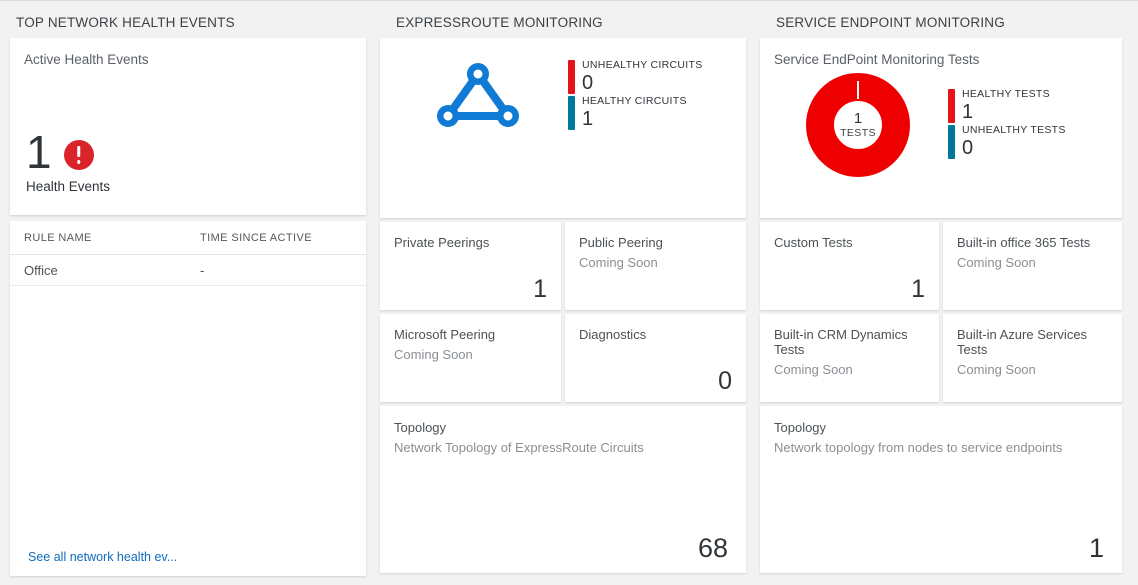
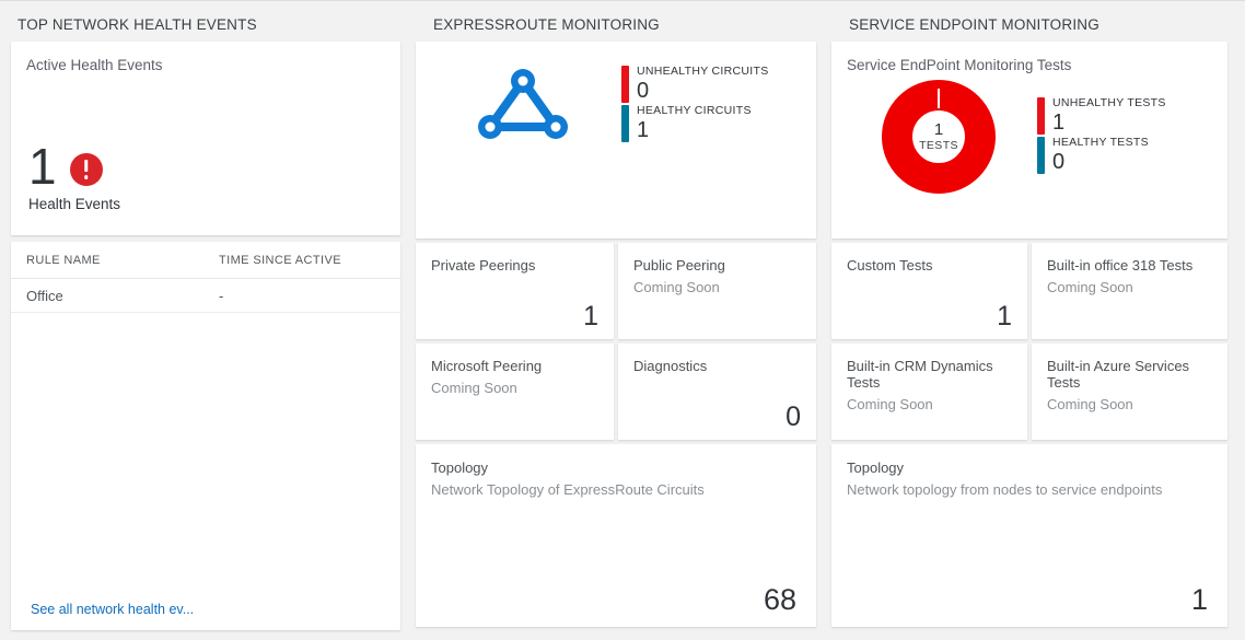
  TOP NETWORK HEALTH EVENTS
  Active Health Events
  1
  Health Events
  RULE NAME
  TIME SINCE ACTIVE
  Office
  -
  See all network health ev...
  EXPRESSROUTE MONITORING
  UNHEALTHY CIRCUITS
  0
  HEALTHY CIRCUITS
  1
  Private Peerings
  1
  Public Peering
  Coming Soon
  Microsoft Peering
  Coming Soon
  Diagnostics
  0
  Topology
  Network Topology of ExpressRoute Circuits
  68
  SERVICE ENDPOINT MONITORING
  Service EndPoint Monitoring Tests
  1
  TESTS
- HEALTHY TESTS
+ UNHEALTHY TESTS
  1
- UNHEALTHY TESTS
+ HEALTHY TESTS
  0
  Custom Tests
  1
- Built-in office 365 Tests
+ Built-in office 318 Tests
  Coming Soon
  Built-in CRM Dynamics Tests
  Coming Soon
  Built-in Azure Services Tests
  Coming Soon
  Topology
  Network topology from nodes to service endpoints
  1
